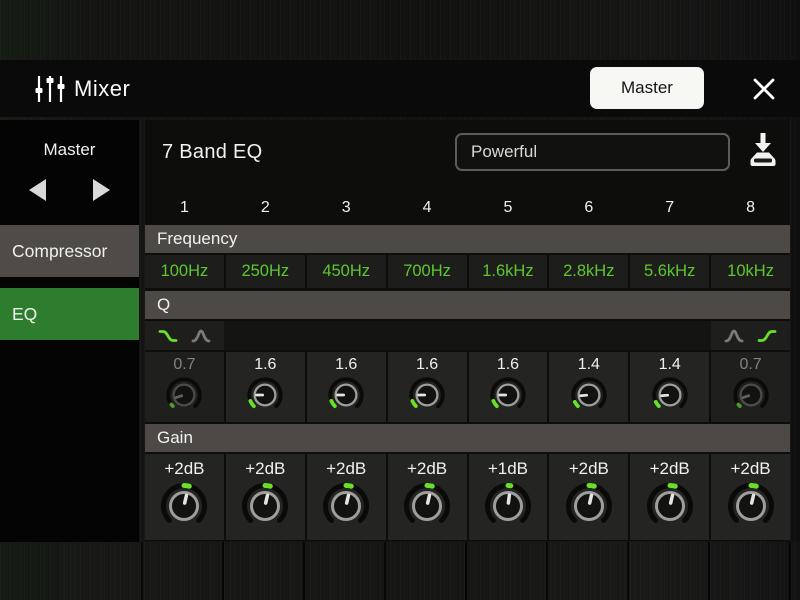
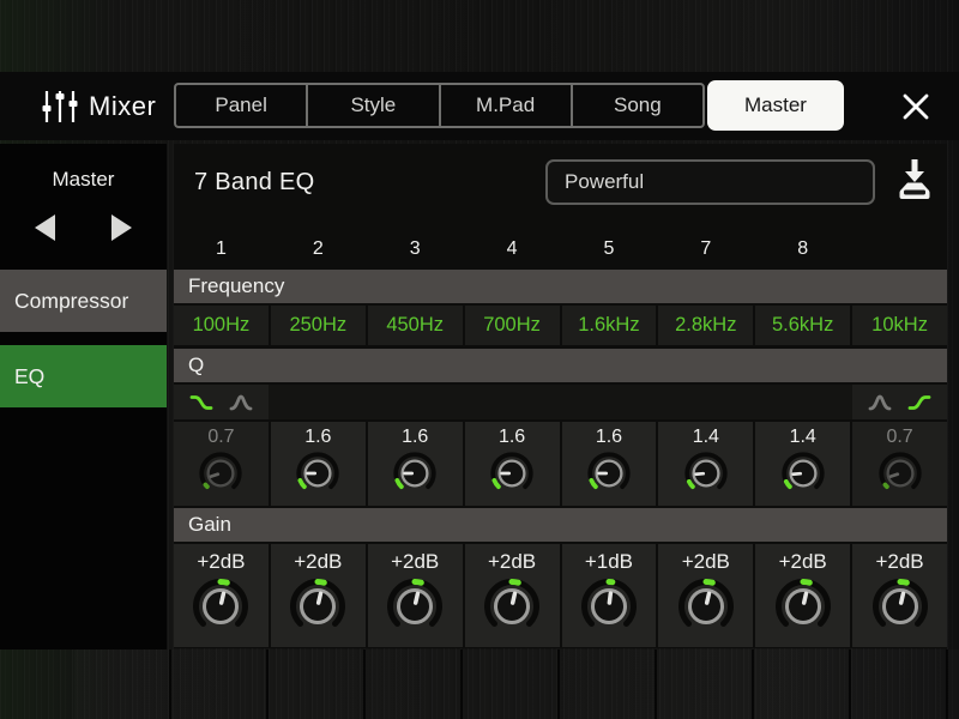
  Mixer
+ Panel
+ Style
+ M.Pad
+ Song
  Master
  Master
  Compressor
  EQ
  7 Band EQ
  Powerful
  1
  2
  3
  4
  5
- 6
  7
  8
  Frequency
  100Hz
  250Hz
  450Hz
  700Hz
  1.6kHz
  2.8kHz
  5.6kHz
  10kHz
  Q
  0.7
  1.6
  1.6
  1.6
  1.6
  1.4
  1.4
  0.7
  Gain
  +2dB
  +2dB
  +2dB
  +2dB
  +1dB
  +2dB
  +2dB
  +2dB
